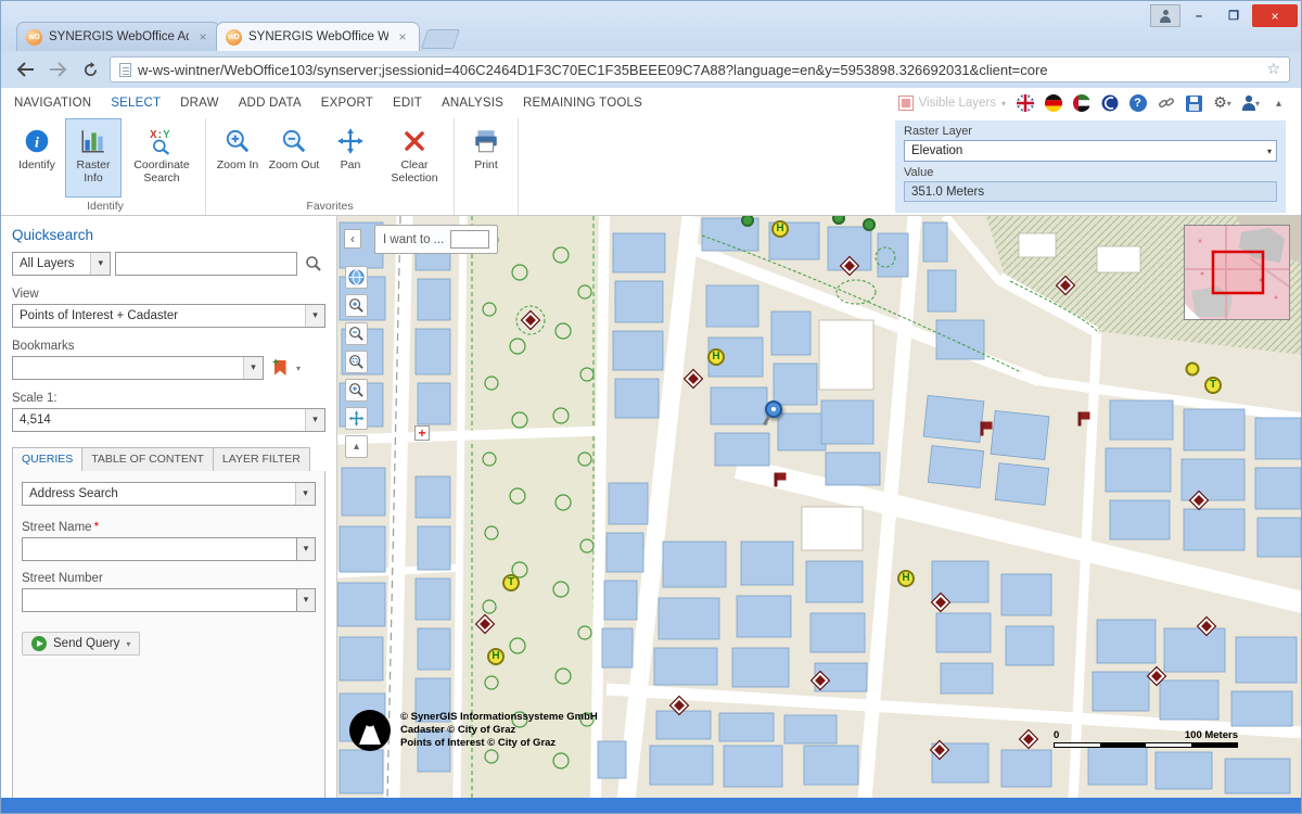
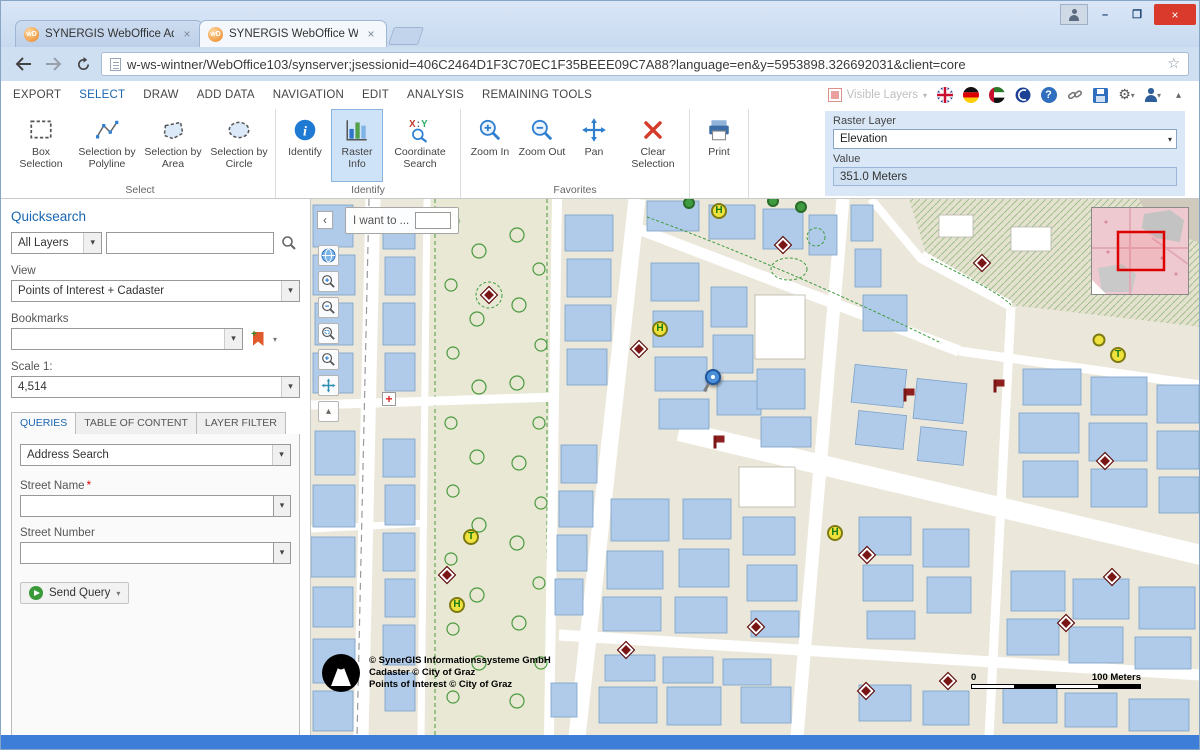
  SYNERGIS WebOffice A
  ×
  SYNERGIS WebOffice W
  ×
  –
  ❐
  ×
  w-ws-wintner/WebOffice103/synserver;jsessionid=406C2464D1F3C70EC1F35BEEE09C7A88?language=en&y=5953898.326692031&client=core
  ☆
- NAVIGATION
+ EXPORT
  SELECT
  DRAW
  ADD DATA
- EXPORT
+ NAVIGATION
  EDIT
  ANALYSIS
  REMAINING TOOLS
  Visible Layers
  ▾
  ?
  ⚙
  ▾
  ▾
  ▴
+ Box Selection
+ Selection by Polyline
+ Selection by Area
+ Selection by Circle
+ Select
  i
  Identify
  Raster Info
  X
  :
  Y
  Coordinate Search
  Identify
  Zoom In
  Zoom Out
  Pan
  Clear Selection
  Favorites
  Print
  Raster Layer
  Elevation
  ▾
  Value
  351.0 Meters
  Quicksearch
  All Layers
  View
  Points of Interest + Cadaster
  Bookmarks
  +
  ▾
  Scale 1:
  4,514
  QUERIES
  TABLE OF CONTENT
  LAYER FILTER
  Address Search
  Street Name *
  ▾
  Street Number
  ▾
  Send Query
  ▾
  H
  H
  H
  H
  T
  T
  +
  ‹
  I want to ...
  ▴
  © SynerGIS Informationssysteme GmbH
  Cadaster © City of Graz
  Points of Interest © City of Graz
  0
  100 Meters
